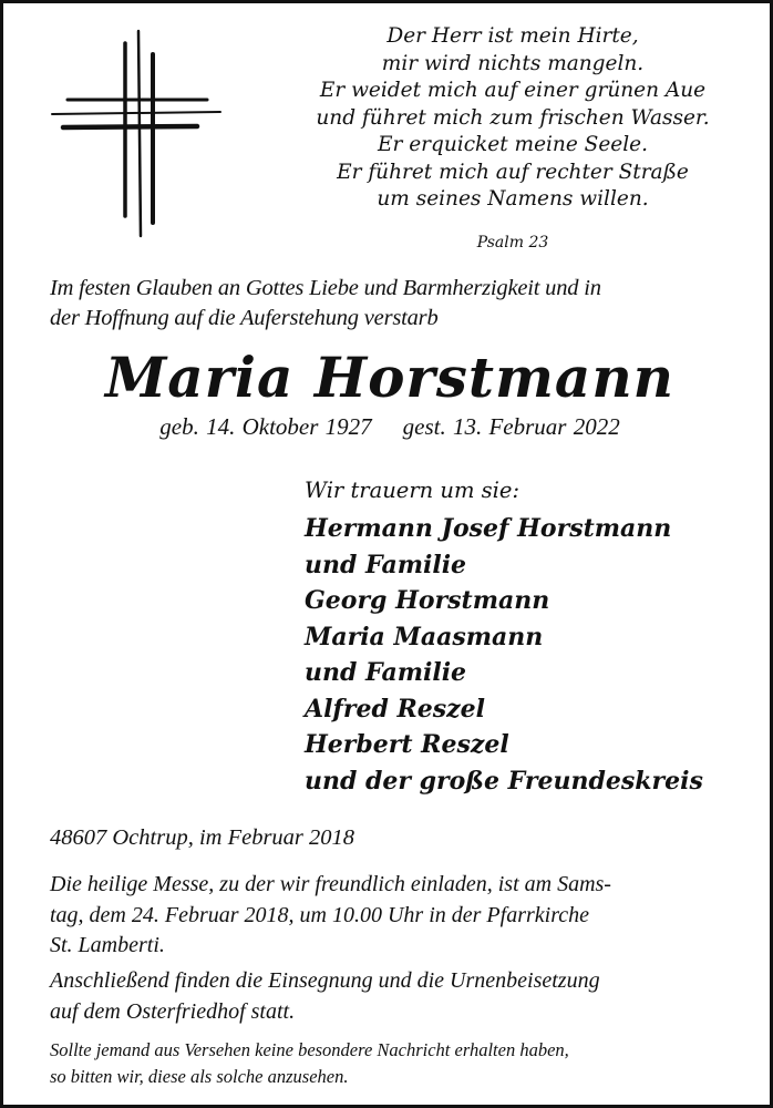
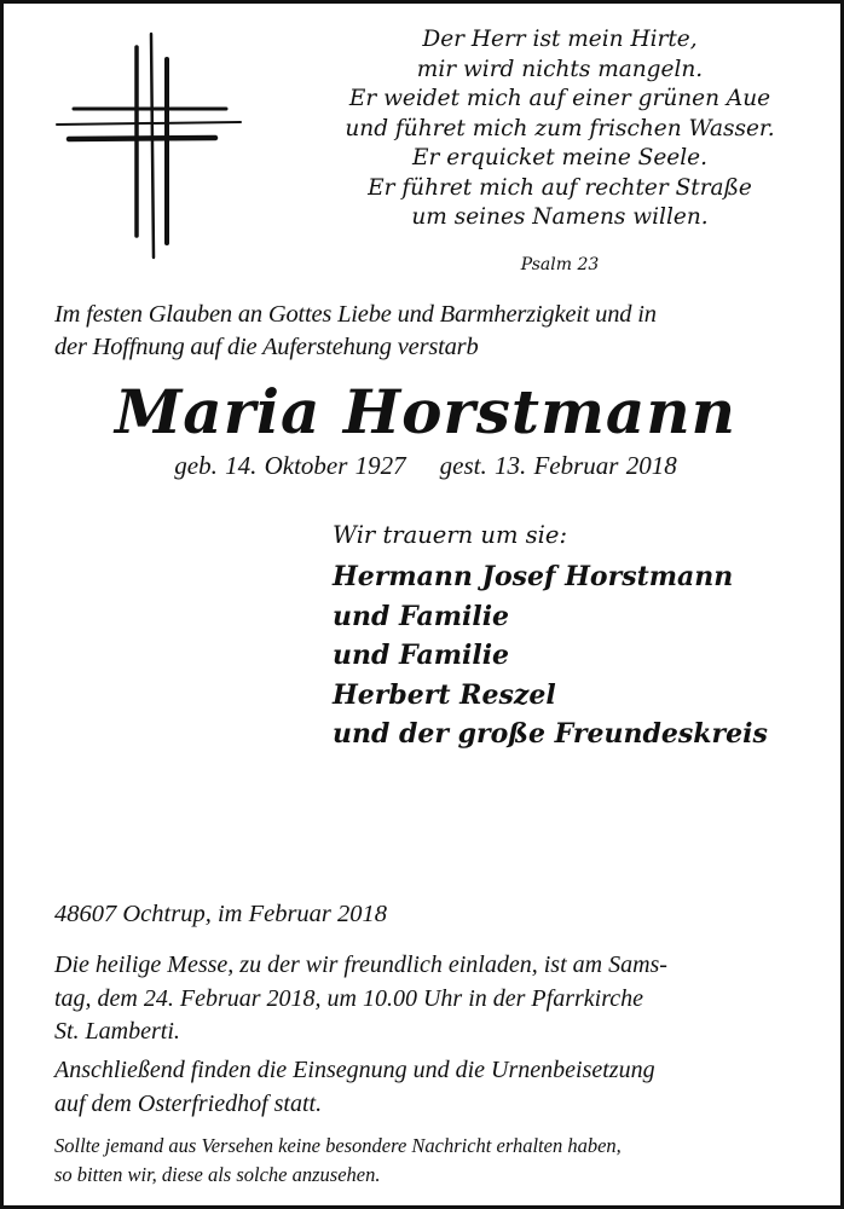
  Der Herr ist mein Hirte,
  mir wird nichts mangeln.
  Er weidet mich auf einer grünen Aue
  und führet mich zum frischen Wasser.
  Er erquicket meine Seele.
  Er führet mich auf rechter Straße
  um seines Namens willen.
  Psalm 23
  Im festen Glauben an Gottes Liebe und Barmherzigkeit und in
  der Hoffnung auf die Auferstehung verstarb
  Maria Horstmann
- geb. 14. Oktober 1927 gest. 13. Februar 2022
+ geb. 14. Oktober 1927 gest. 13. Februar 2018
  Wir trauern um sie:
  Hermann Josef Horstmann
  und Familie
- Georg Horstmann
- Maria Maasmann
  und Familie
- Alfred Reszel
  Herbert Reszel
  und der große Freundeskreis
  48607 Ochtrup, im Februar 2018
  Die heilige Messe, zu der wir freundlich einladen, ist am Sams-
  tag, dem 24. Februar 2018, um 10.00 Uhr in der Pfarrkirche
  St. Lamberti.
  Anschließend finden die Einsegnung und die Urnenbeisetzung
  auf dem Osterfriedhof statt.
  Sollte jemand aus Versehen keine besondere Nachricht erhalten haben,
  so bitten wir, diese als solche anzusehen.
